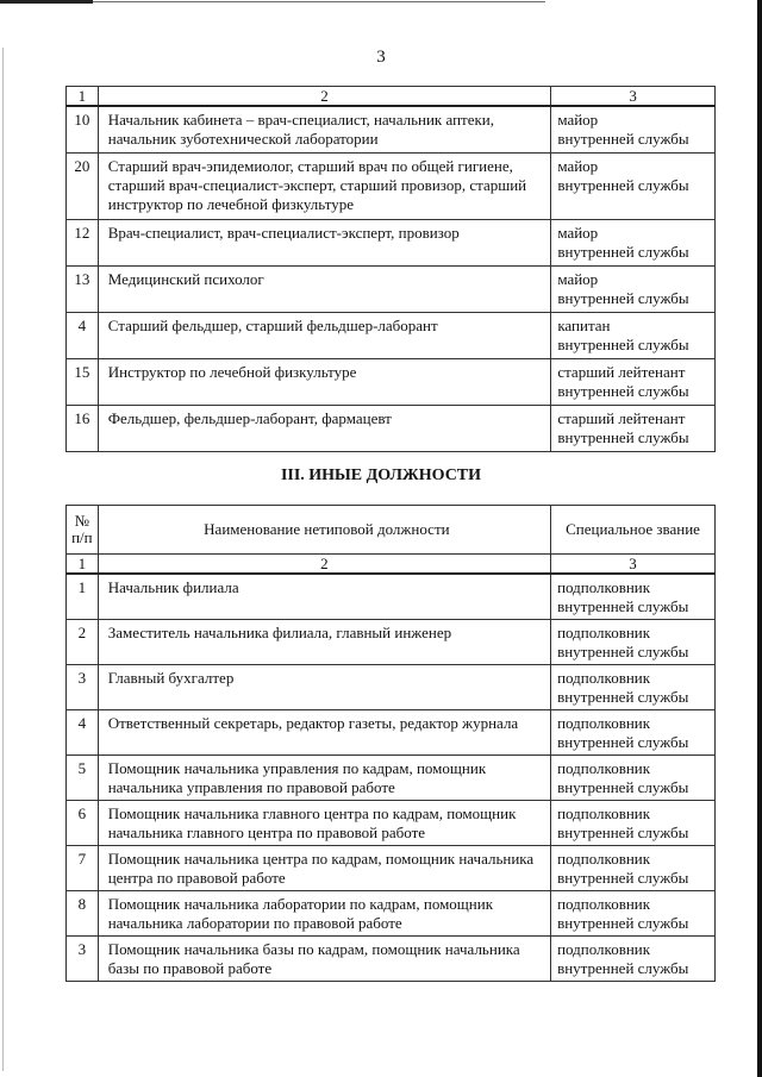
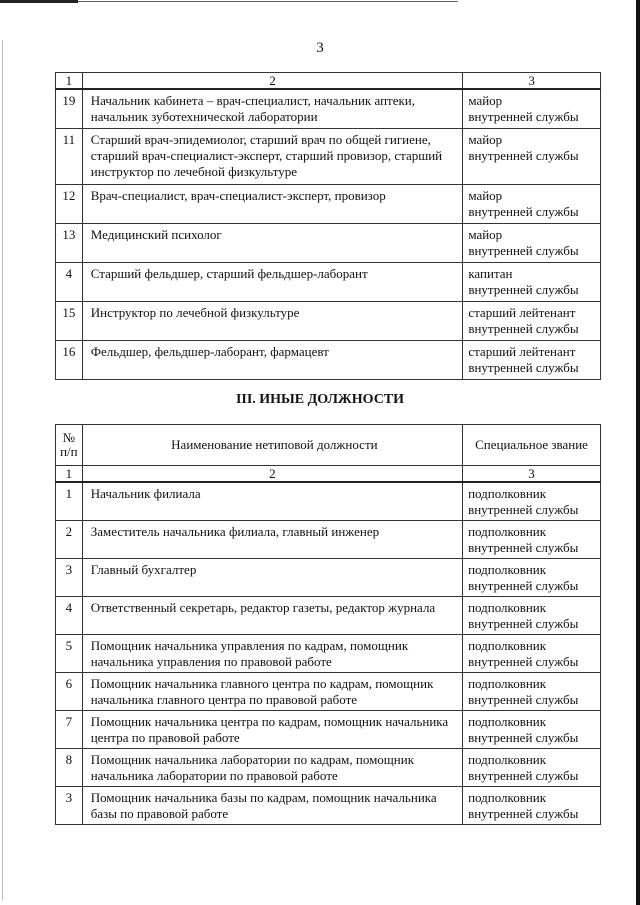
  3
  1	2	3
- 10	Начальник кабинета – врач-специалист, начальник аптеки, начальник зуботехнической лаборатории	майорвнутренней службы
+ 19	Начальник кабинета – врач-специалист, начальник аптеки, начальник зуботехнической лаборатории	майорвнутренней службы
- 20	Старший врач-эпидемиолог, старший врач по общей гигиене, старший врач-специалист-эксперт, старший провизор, старший инструктор по лечебной физкультуре	майорвнутренней службы
+ 11	Старший врач-эпидемиолог, старший врач по общей гигиене, старший врач-специалист-эксперт, старший провизор, старший инструктор по лечебной физкультуре	майорвнутренней службы
  12	Врач-специалист, врач-специалист-эксперт, провизор	майорвнутренней службы
  13	Медицинский психолог	майорвнутренней службы
  4	Старший фельдшер, старший фельдшер-лаборант	капитанвнутренней службы
  15	Инструктор по лечебной физкультуре	старший лейтенантвнутренней службы
  16	Фельдшер, фельдшер-лаборант, фармацевт	старший лейтенантвнутренней службы
  III. ИНЫЕ ДОЛЖНОСТИ
  № п/п	Наименование нетиповой должности	Специальное звание
  1	2	3
  1	Начальник филиала	подполковниквнутренней службы
  2	Заместитель начальника филиала, главный инженер	подполковниквнутренней службы
  3	Главный бухгалтер	подполковниквнутренней службы
  4	Ответственный секретарь, редактор газеты, редактор журнала	подполковниквнутренней службы
  5	Помощник начальника управления по кадрам, помощник начальника управления по правовой работе	подполковниквнутренней службы
  6	Помощник начальника главного центра по кадрам, помощник начальника главного центра по правовой работе	подполковниквнутренней службы
  7	Помощник начальника центра по кадрам, помощник начальника центра по правовой работе	подполковниквнутренней службы
  8	Помощник начальника лаборатории по кадрам, помощник начальника лаборатории по правовой работе	подполковниквнутренней службы
  3	Помощник начальника базы по кадрам, помощник начальника базы по правовой работе	подполковниквнутренней службы
